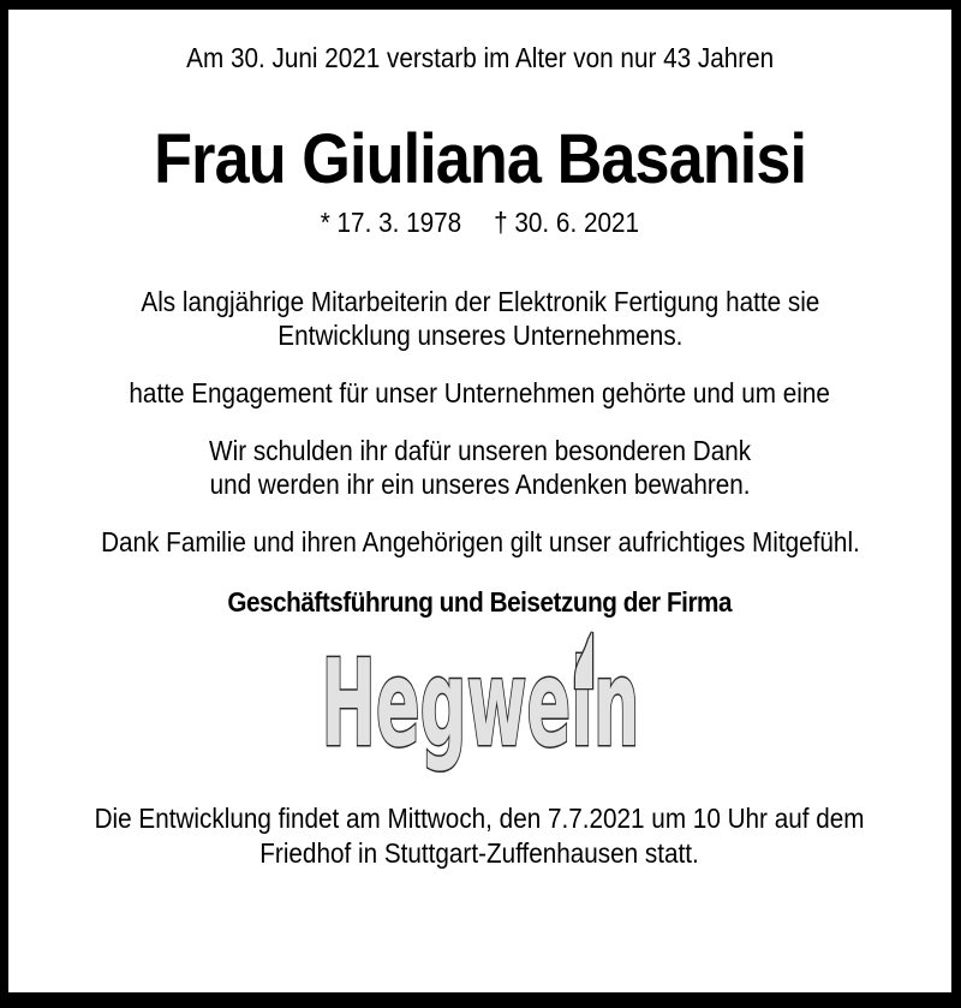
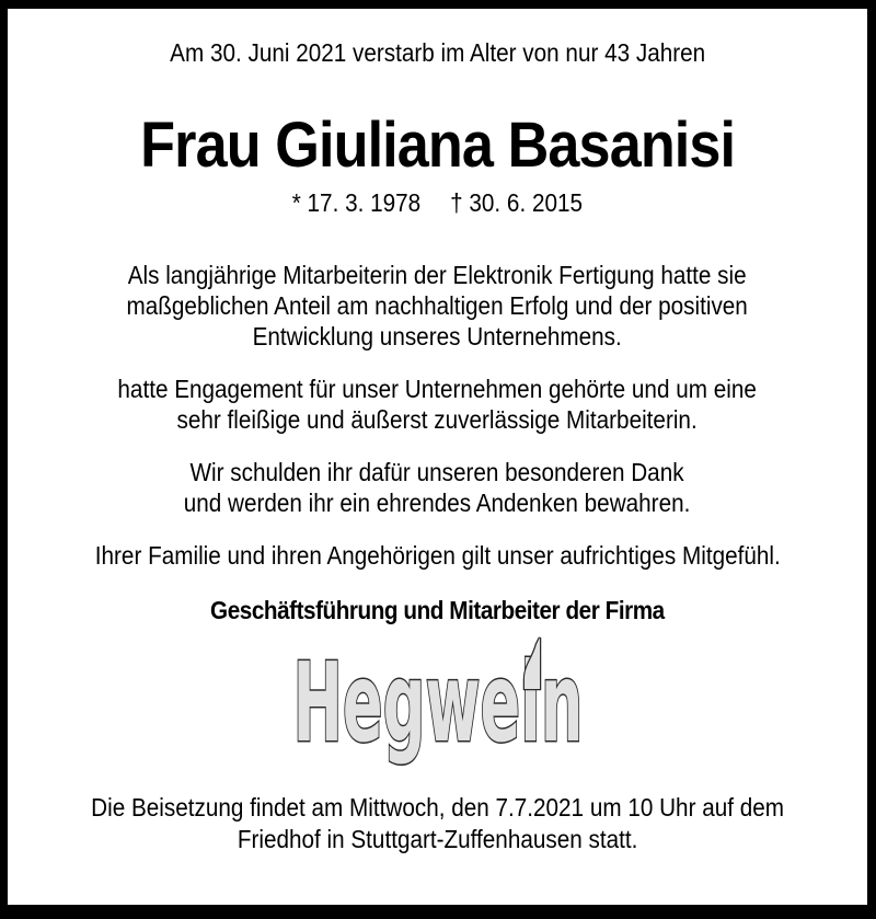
  Am 30. Juni 2021 verstarb im Alter von nur 43 Jahren
  Frau Giuliana Basanisi
- * 17. 3. 1978 † 30. 6. 2021
+ * 17. 3. 1978 † 30. 6. 2015
  Als langjährige Mitarbeiterin der Elektronik Fertigung hatte sie
+ maßgeblichen Anteil am nachhaltigen Erfolg und der positiven
  Entwicklung unseres Unternehmens.
  hatte Engagement für unser Unternehmen gehörte und um eine
+ sehr fleißige und äußerst zuverlässige Mitarbeiterin.
  Wir schulden ihr dafür unseren besonderen Dank
- und werden ihr ein unseres Andenken bewahren.
+ und werden ihr ein ehrendes Andenken bewahren.
- Dank Familie und ihren Angehörigen gilt unser aufrichtiges Mitgefühl.
+ Ihrer Familie und ihren Angehörigen gilt unser aufrichtiges Mitgefühl.
- Geschäftsführung und Beisetzung der Firma
+ Geschäftsführung und Mitarbeiter der Firma
  Hegwein
- Die Entwicklung findet am Mittwoch, den 7.7.2021 um 10 Uhr auf dem
+ Die Beisetzung findet am Mittwoch, den 7.7.2021 um 10 Uhr auf dem
  Friedhof in Stuttgart-Zuffenhausen statt.
